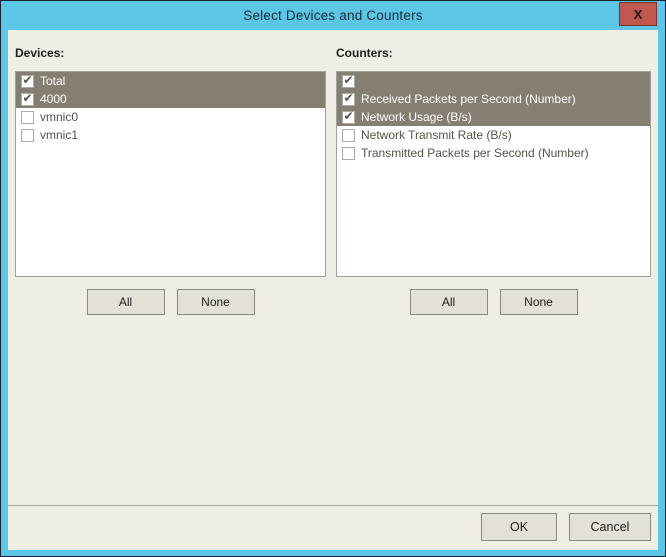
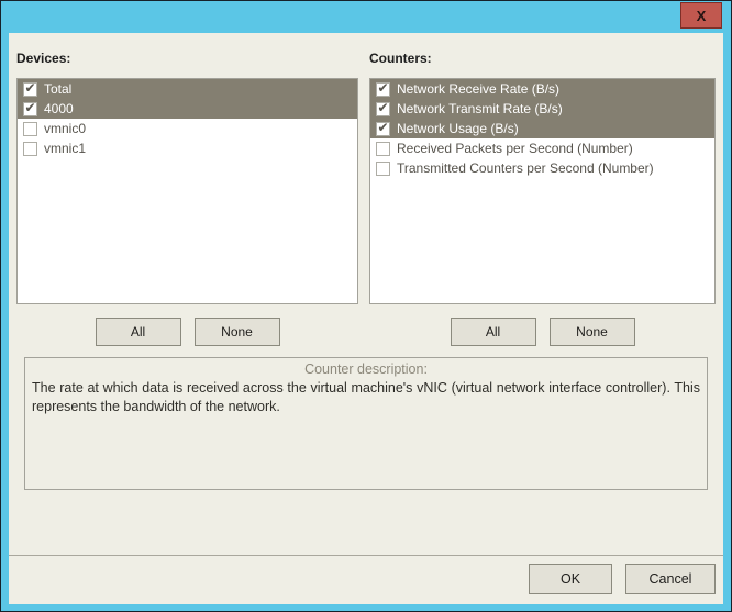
- Select Devices and Counters
  X
  Devices:
  ✔
  Total
  ✔
  4000
  vmnic0
  vmnic1
  All
  None
  Counters:
  ✔
+ Network Receive Rate (B/s)
  ✔
- Received Packets per Second (Number)
+ Network Transmit Rate (B/s)
  ✔
  Network Usage (B/s)
- Network Transmit Rate (B/s)
+ Received Packets per Second (Number)
- Transmitted Packets per Second (Number)
+ Transmitted Counters per Second (Number)
  All
  None
+ Counter description:
+ The rate at which data is received across the virtual machine's vNIC (virtual network interface controller). This represents the bandwidth of the network.
  OK
  Cancel
